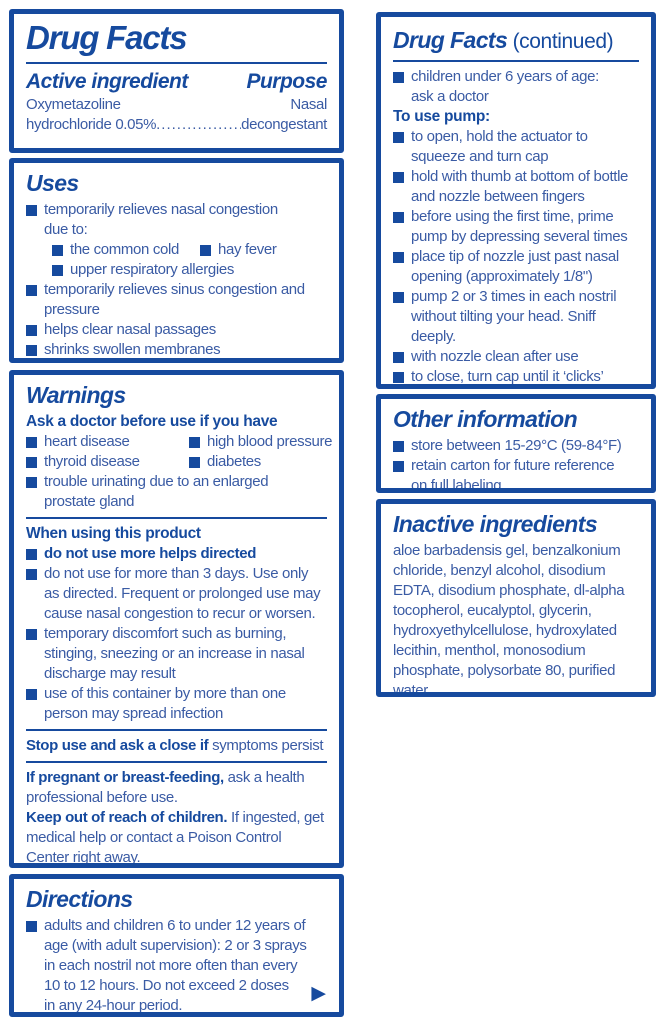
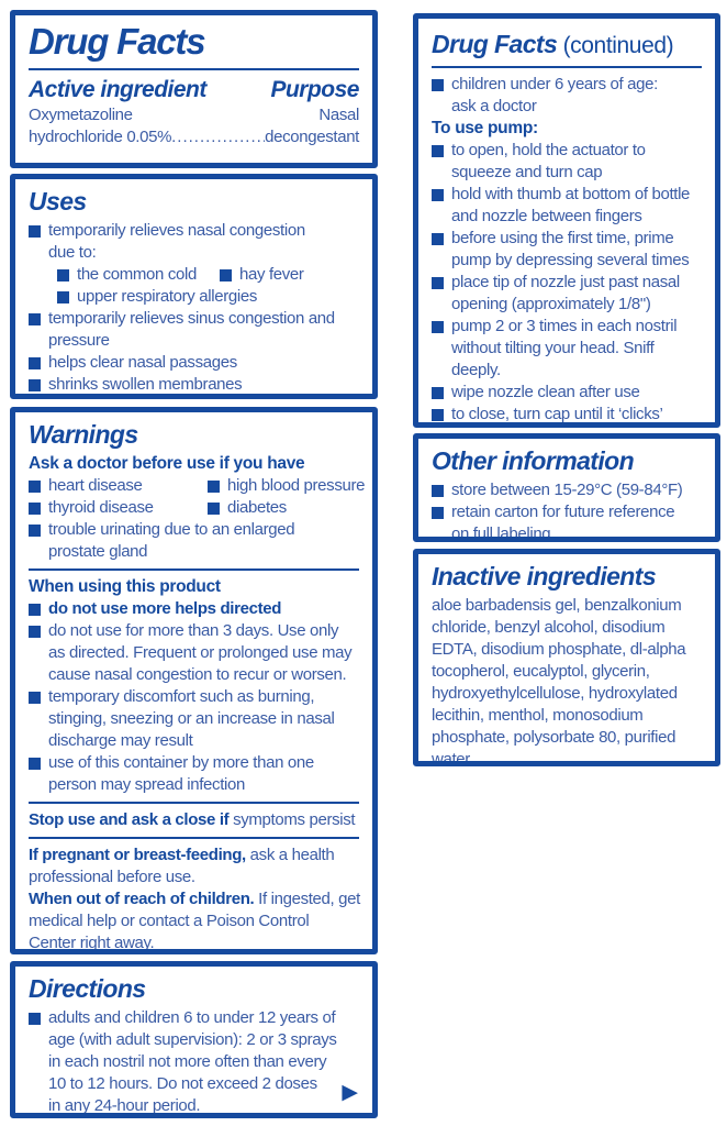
  Drug Facts
  Active ingredient
  Purpose
  Oxymetazoline
  Nasal
  hydrochloride 0.05%
  decongestant
  Uses
  temporarily relieves nasal congestion
  due to:
  the common cold
  hay fever
  upper respiratory allergies
  temporarily relieves sinus congestion and
  pressure
  helps clear nasal passages
  shrinks swollen membranes
  Warnings
  Ask a doctor before use if you have
  heart disease
  high blood pressure
  thyroid disease
  diabetes
  trouble urinating due to an enlarged
  prostate gland
  When using this product
  do not use more helps directed
  do not use for more than 3 days. Use only
  as directed. Frequent or prolonged use may
  cause nasal congestion to recur or worsen.
  temporary discomfort such as burning,
  stinging, sneezing or an increase in nasal
  discharge may result
  use of this container by more than one
  person may spread infection
  Stop use and ask a close if symptoms persist
  If pregnant or breast-feeding, ask a health
  professional before use.
- Keep out of reach of children. If ingested, get
+ When out of reach of children. If ingested, get
  medical help or contact a Poison Control
  Center right away.
  Directions
  adults and children 6 to under 12 years of
  age (with adult supervision): 2 or 3 sprays
  in each nostril not more often than every
  10 to 12 hours. Do not exceed 2 doses
  in any 24-hour period.
  ▶
  Drug Facts (continued)
  children under 6 years of age:
  ask a doctor
  To use pump:
  to open, hold the actuator to
  squeeze and turn cap
  hold with thumb at bottom of bottle
  and nozzle between fingers
  before using the first time, prime
  pump by depressing several times
  place tip of nozzle just past nasal
  opening (approximately 1/8")
  pump 2 or 3 times in each nostril
  without tilting your head. Sniff
  deeply.
- with nozzle clean after use
+ wipe nozzle clean after use
  to close, turn cap until it ‘clicks’
  Other information
  store between 15-29°C (59-84°F)
  retain carton for future reference
  on full labeling
  Inactive ingredients
  aloe barbadensis gel, benzalkonium
  chloride, benzyl alcohol, disodium
  EDTA, disodium phosphate, dl-alpha
  tocopherol, eucalyptol, glycerin,
  hydroxyethylcellulose, hydroxylated
  lecithin, menthol, monosodium
  phosphate, polysorbate 80, purified
  water
